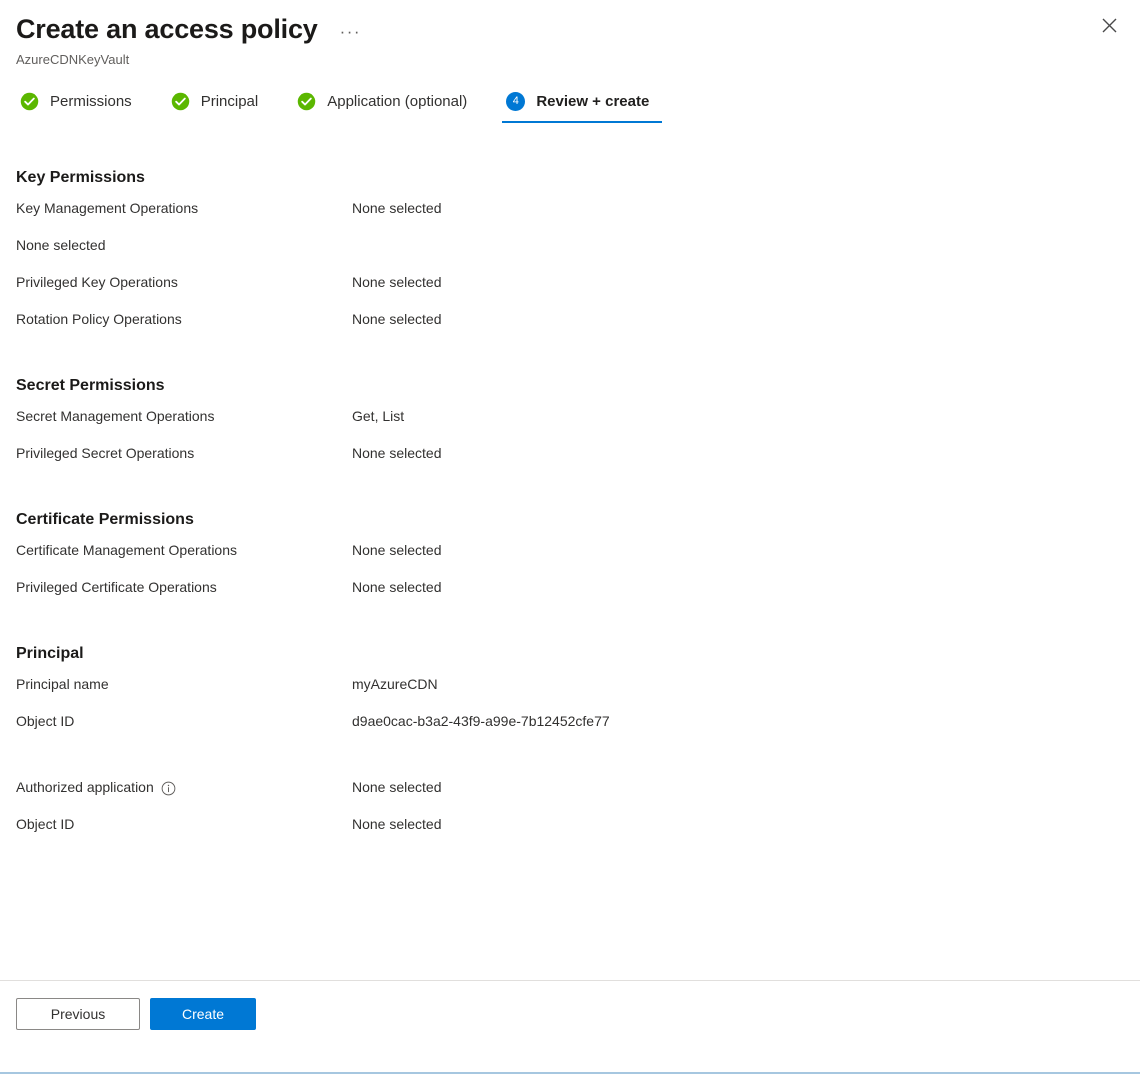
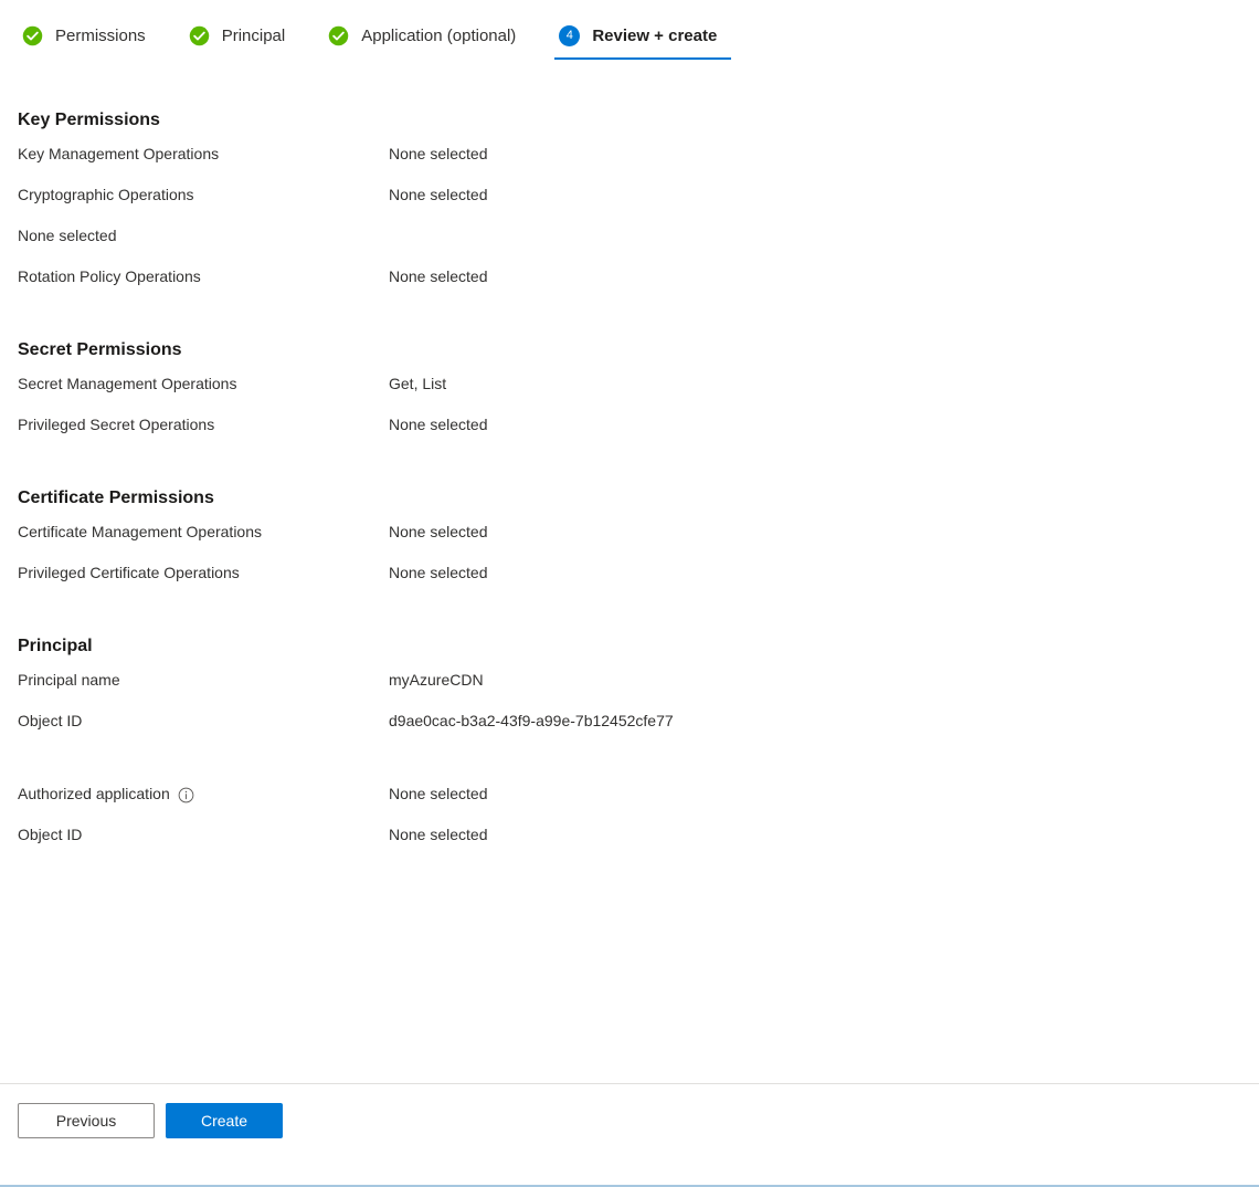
- Create an access policy
- ···
- AzureCDNKeyVault
  Permissions
  Principal
  Application (optional)
  4
  Review + create
  Key Permissions
  Key Management Operations
  None selected
+ Cryptographic Operations
  None selected
- Privileged Key Operations
  None selected
  Rotation Policy Operations
  None selected
  Secret Permissions
  Secret Management Operations
  Get, List
  Privileged Secret Operations
  None selected
  Certificate Permissions
  Certificate Management Operations
  None selected
  Privileged Certificate Operations
  None selected
  Principal
  Principal name
  myAzureCDN
  Object ID
  d9ae0cac-b3a2-43f9-a99e-7b12452cfe77
  Authorized application
  None selected
  Object ID
  None selected
  Previous
  Create
